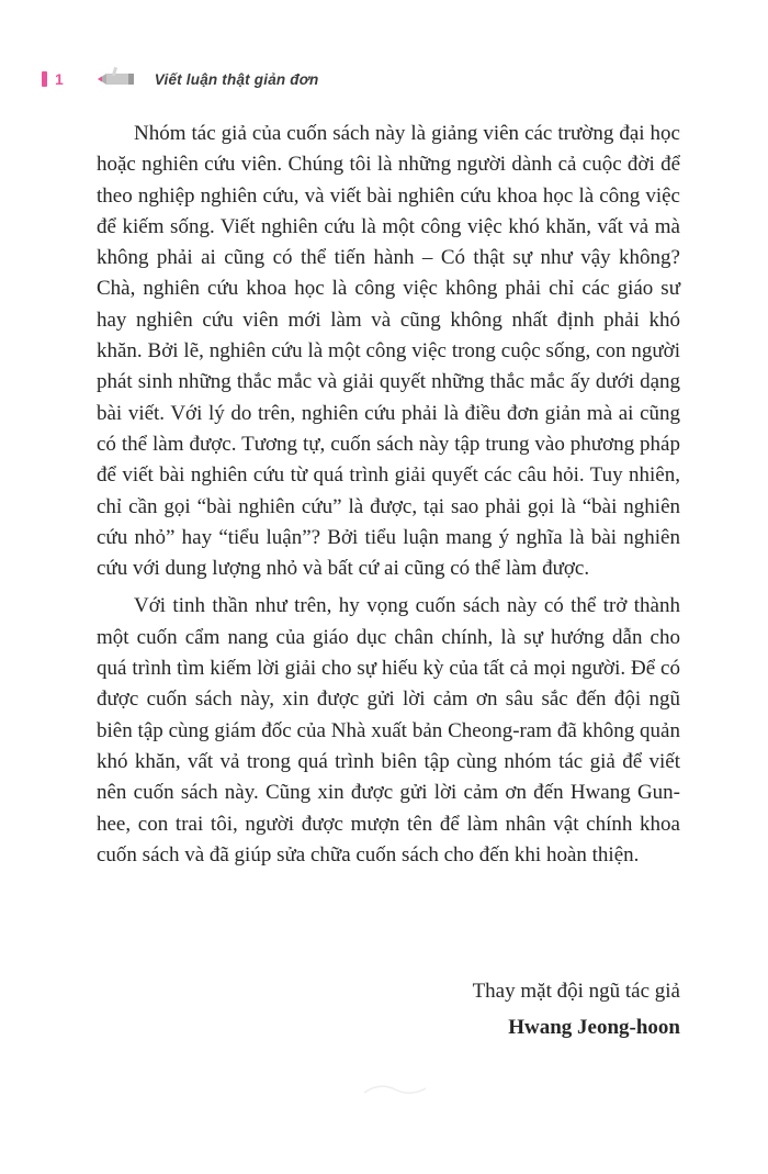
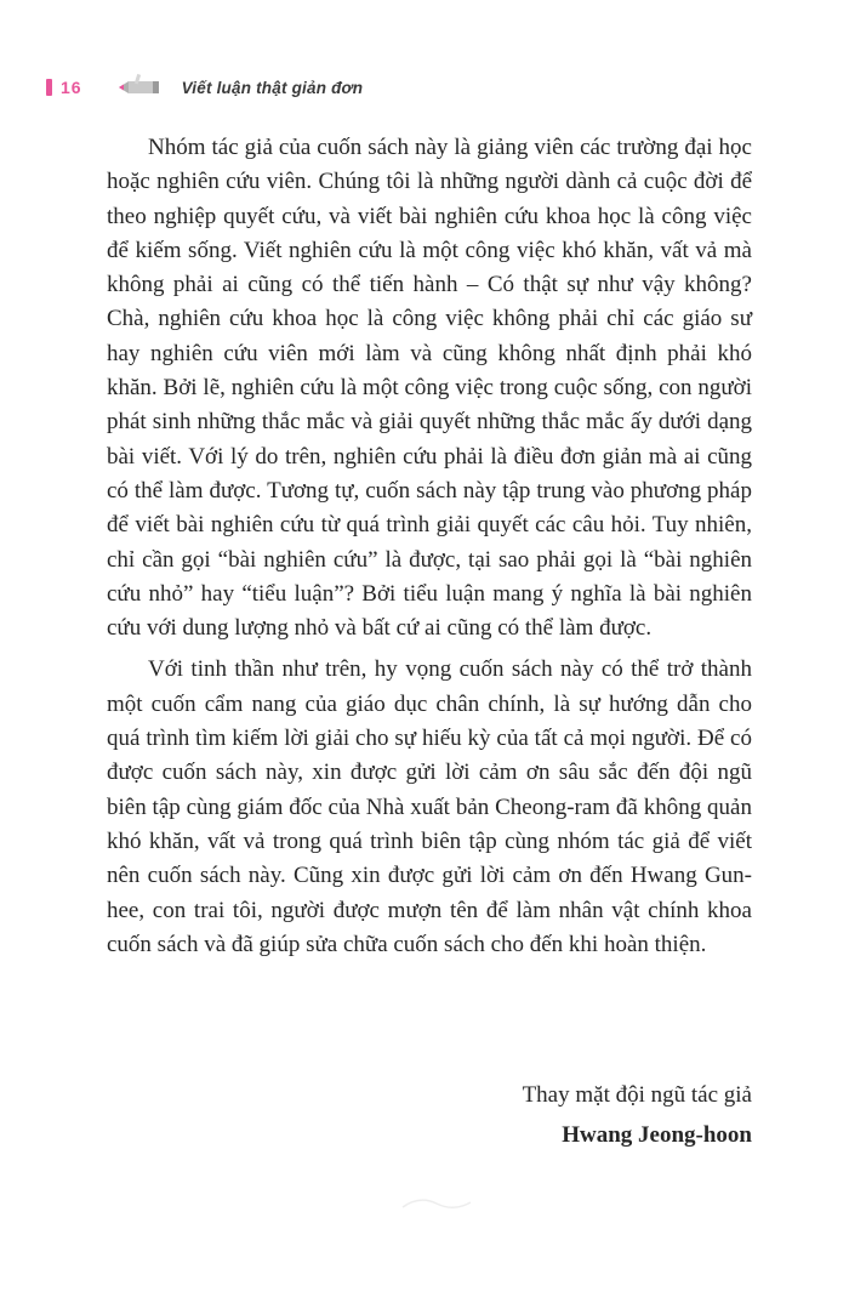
- 1
+ 16
  Viết luận thật giản đơn
- Nhóm tác giả của cuốn sách này là giảng viên các trường đại học hoặc nghiên cứu viên. Chúng tôi là những người dành cả cuộc đời để theo nghiệp nghiên cứu, và viết bài nghiên cứu khoa học là công việc để kiếm sống. Viết nghiên cứu là một công việc khó khăn, vất vả mà không phải ai cũng có thể tiến hành – Có thật sự như vậy không? Chà, nghiên cứu khoa học là công việc không phải chỉ các giáo sư hay nghiên cứu viên mới làm và cũng không nhất định phải khó khăn. Bởi lẽ, nghiên cứu là một công việc trong cuộc sống, con người phát sinh những thắc mắc và giải quyết những thắc mắc ấy dưới dạng bài viết. Với lý do trên, nghiên cứu phải là điều đơn giản mà ai cũng có thể làm được. Tương tự, cuốn sách này tập trung vào phương pháp để viết bài nghiên cứu từ quá trình giải quyết các câu hỏi. Tuy nhiên, chỉ cần gọi “bài nghiên cứu” là được, tại sao phải gọi là “bài nghiên cứu nhỏ” hay “tiểu luận”? Bởi tiểu luận mang ý nghĩa là bài nghiên cứu với dung lượng nhỏ và bất cứ ai cũng có thể làm được.
+ Nhóm tác giả của cuốn sách này là giảng viên các trường đại học hoặc nghiên cứu viên. Chúng tôi là những người dành cả cuộc đời để theo nghiệp quyết cứu, và viết bài nghiên cứu khoa học là công việc để kiếm sống. Viết nghiên cứu là một công việc khó khăn, vất vả mà không phải ai cũng có thể tiến hành – Có thật sự như vậy không? Chà, nghiên cứu khoa học là công việc không phải chỉ các giáo sư hay nghiên cứu viên mới làm và cũng không nhất định phải khó khăn. Bởi lẽ, nghiên cứu là một công việc trong cuộc sống, con người phát sinh những thắc mắc và giải quyết những thắc mắc ấy dưới dạng bài viết. Với lý do trên, nghiên cứu phải là điều đơn giản mà ai cũng có thể làm được. Tương tự, cuốn sách này tập trung vào phương pháp để viết bài nghiên cứu từ quá trình giải quyết các câu hỏi. Tuy nhiên, chỉ cần gọi “bài nghiên cứu” là được, tại sao phải gọi là “bài nghiên cứu nhỏ” hay “tiểu luận”? Bởi tiểu luận mang ý nghĩa là bài nghiên cứu với dung lượng nhỏ và bất cứ ai cũng có thể làm được.
  Với tinh thần như trên, hy vọng cuốn sách này có thể trở thành một cuốn cẩm nang của giáo dục chân chính, là sự hướng dẫn cho quá trình tìm kiếm lời giải cho sự hiếu kỳ của tất cả mọi người. Để có được cuốn sách này, xin được gửi lời cảm ơn sâu sắc đến đội ngũ biên tập cùng giám đốc của Nhà xuất bản Cheong-ram đã không quản khó khăn, vất vả trong quá trình biên tập cùng nhóm tác giả để viết nên cuốn sách này. Cũng xin được gửi lời cảm ơn đến Hwang Gun-hee, con trai tôi, người được mượn tên để làm nhân vật chính khoa cuốn sách và đã giúp sửa chữa cuốn sách cho đến khi hoàn thiện.
  Thay mặt đội ngũ tác giả
  Hwang Jeong-hoon
